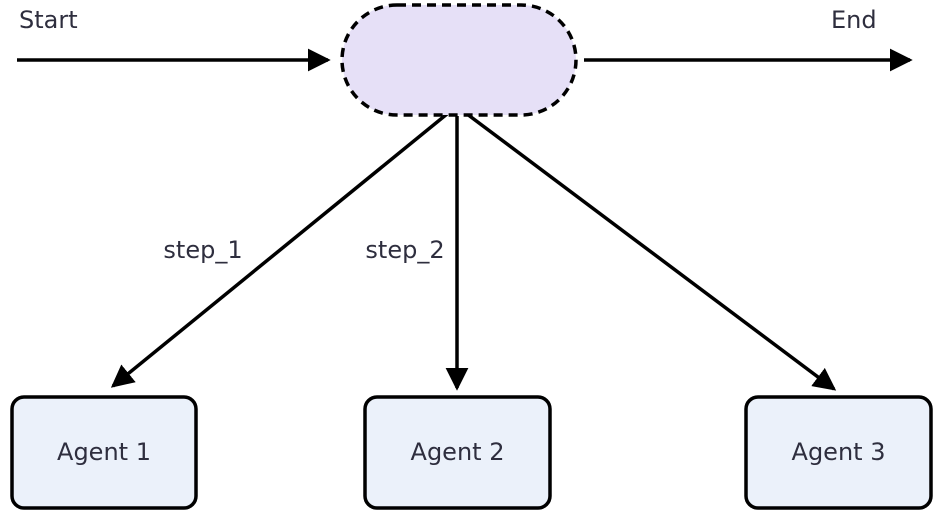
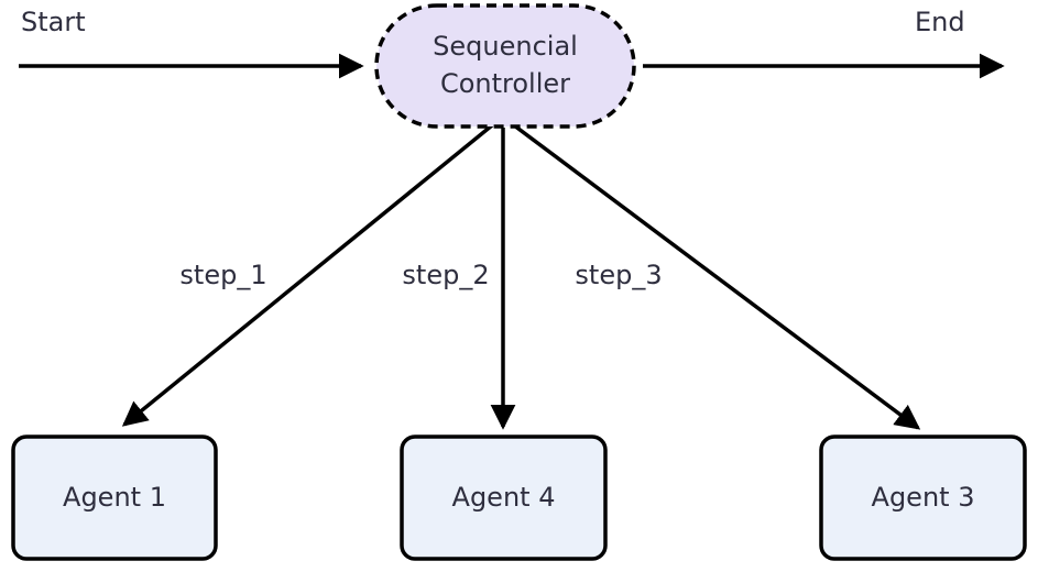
  Start
  End
  step_1
  step_2
+ step_3
+ Sequencial Controller
  Agent 1
- Agent 2
+ Agent 4
  Agent 3
